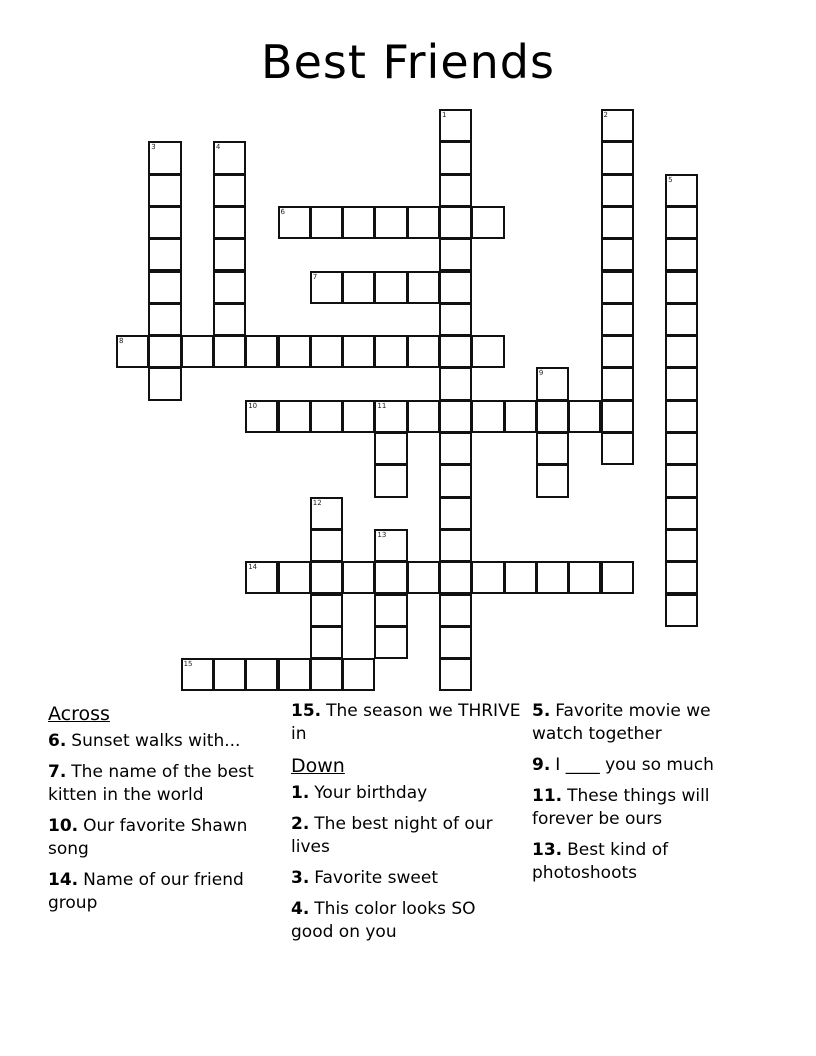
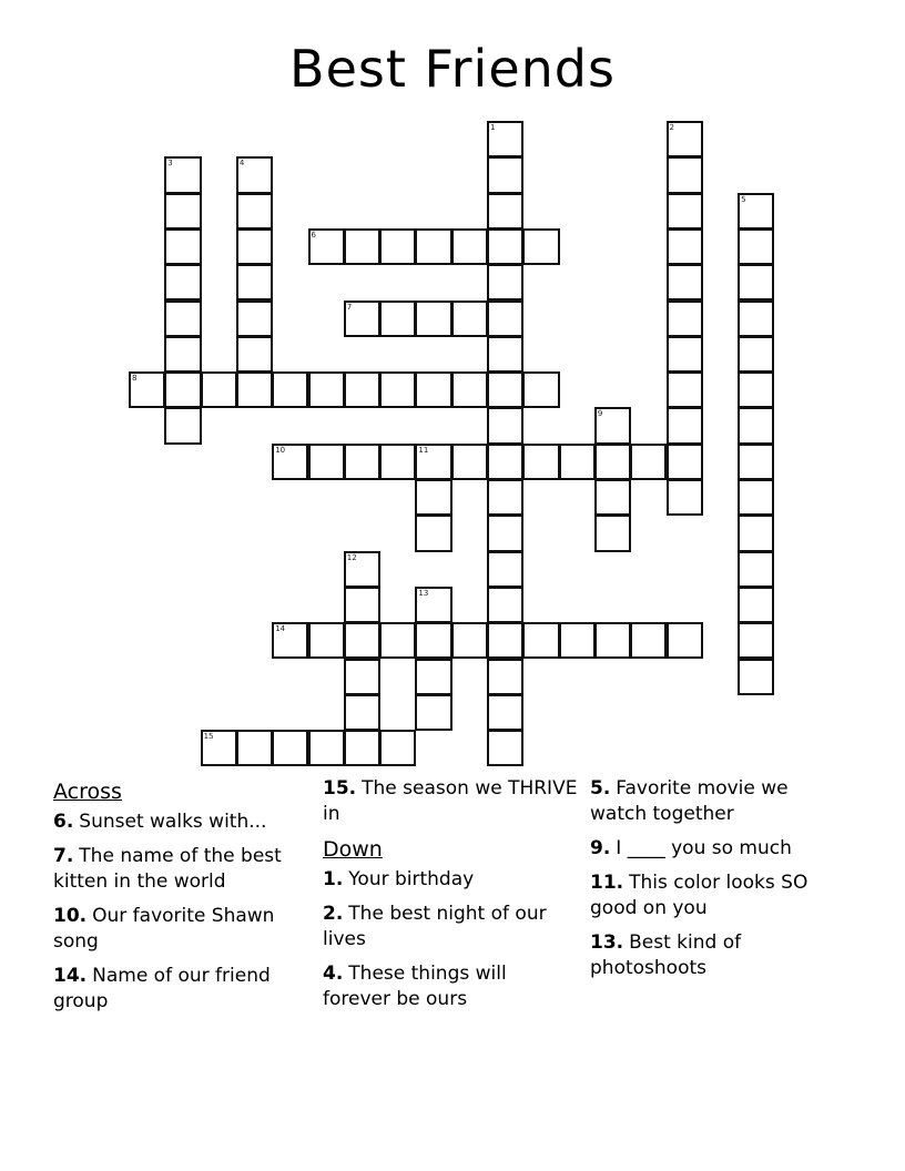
  Best Friends
  1
  2
  3
  4
  5
  6
  7
  8
  9
  10
  11
  12
  13
  14
  15
  Across
  6. Sunset walks with...
  7. The name of the best kitten in the world
  10. Our favorite Shawn song
  14. Name of our friend group
  15. The season we THRIVE in
  Down
  1. Your birthday
  2. The best night of our lives
- 3. Favorite sweet
- 4. This color looks SO good on you
+ 4. These things will forever be ours
  5. Favorite movie we watch together
  9. I ____ you so much
- 11. These things will forever be ours
+ 11. This color looks SO good on you
  13. Best kind of photoshoots
